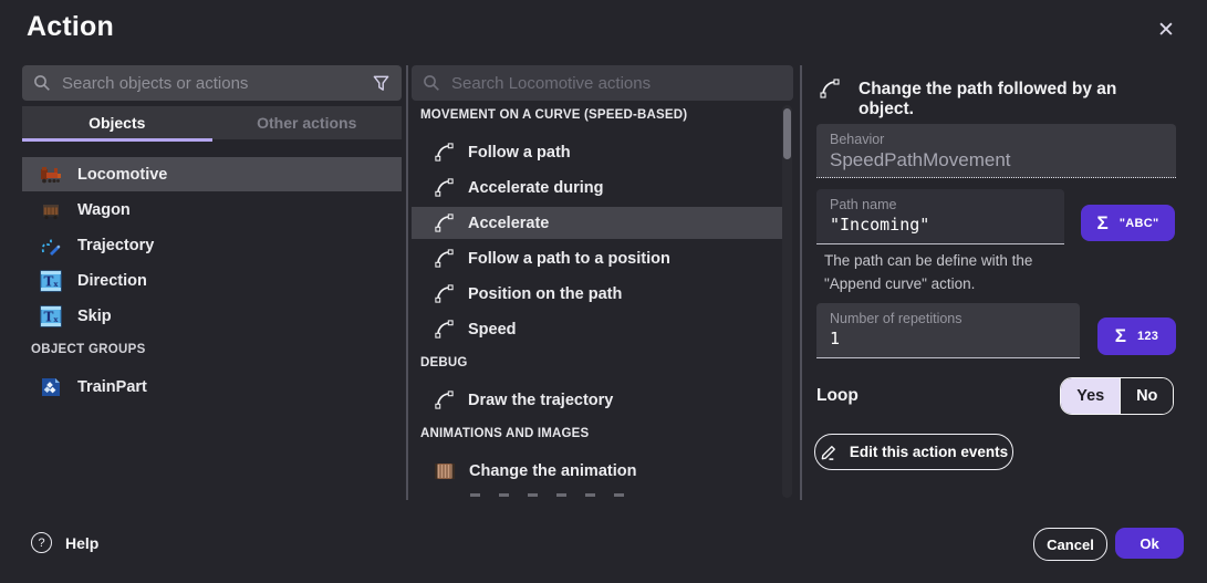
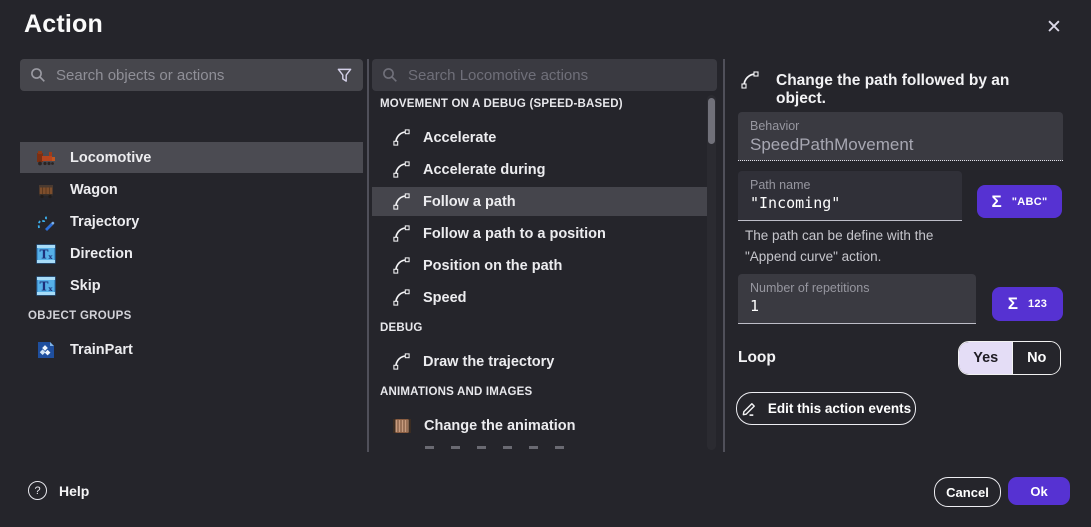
  Action
  ✕
  Search objects or actions
- Objects
- Other actions
  Locomotive
  Wagon
  Trajectory
  T
  x
  Direction
  T
  x
  Skip
  OBJECT GROUPS
  TrainPart
  Search Locomotive actions
- MOVEMENT ON A CURVE (SPEED-BASED)
+ MOVEMENT ON A DEBUG (SPEED-BASED)
- Follow a path
+ Accelerate
  Accelerate during
- Accelerate
+ Follow a path
  Follow a path to a position
  Position on the path
  Speed
  DEBUG
  Draw the trajectory
  ANIMATIONS AND IMAGES
  Change the animation
  Change the path followed by an object.
  Behavior
  SpeedPathMovement
  Path name
  "Incoming"
  Σ
  "ABC"
  The path can be define with the
  "Append curve" action.
  Number of repetitions
  1
  Σ
  123
  Loop
  Yes
  No
  Edit this action events
  ?
  Help
  Cancel
  Ok
